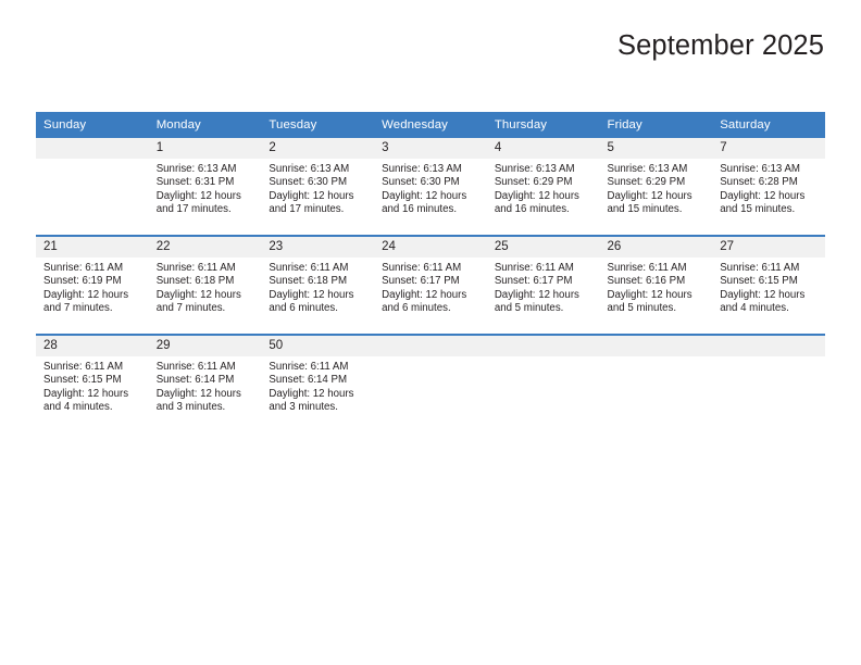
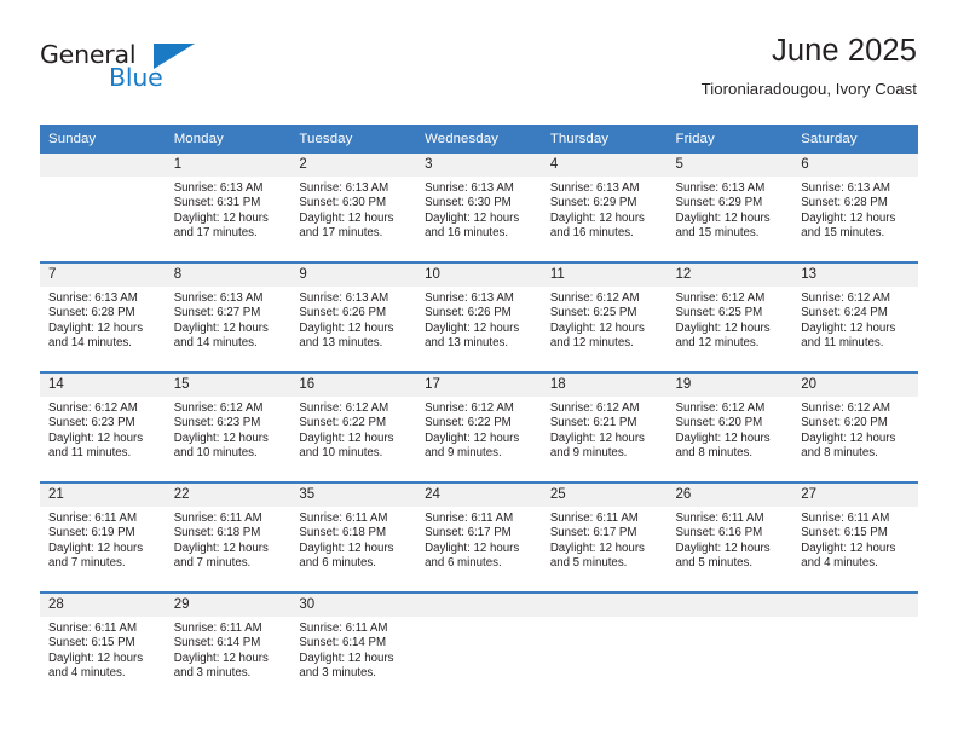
+ General
+ Blue
- September 2025
+ June 2025
+ Tioroniaradougou, Ivory Coast
  Sunday	Monday	Tuesday	Wednesday	Thursday	Friday	Saturday
- 	1Sunrise: 6:13 AMSunset: 6:31 PMDaylight: 12 hoursand 17 minutes.	2Sunrise: 6:13 AMSunset: 6:30 PMDaylight: 12 hoursand 17 minutes.	3Sunrise: 6:13 AMSunset: 6:30 PMDaylight: 12 hoursand 16 minutes.	4Sunrise: 6:13 AMSunset: 6:29 PMDaylight: 12 hoursand 16 minutes.	5Sunrise: 6:13 AMSunset: 6:29 PMDaylight: 12 hoursand 15 minutes.	7Sunrise: 6:13 AMSunset: 6:28 PMDaylight: 12 hoursand 15 minutes.
+ 	1Sunrise: 6:13 AMSunset: 6:31 PMDaylight: 12 hoursand 17 minutes.	2Sunrise: 6:13 AMSunset: 6:30 PMDaylight: 12 hoursand 17 minutes.	3Sunrise: 6:13 AMSunset: 6:30 PMDaylight: 12 hoursand 16 minutes.	4Sunrise: 6:13 AMSunset: 6:29 PMDaylight: 12 hoursand 16 minutes.	5Sunrise: 6:13 AMSunset: 6:29 PMDaylight: 12 hoursand 15 minutes.	6Sunrise: 6:13 AMSunset: 6:28 PMDaylight: 12 hoursand 15 minutes.
+ 7Sunrise: 6:13 AMSunset: 6:28 PMDaylight: 12 hoursand 14 minutes.	8Sunrise: 6:13 AMSunset: 6:27 PMDaylight: 12 hoursand 14 minutes.	9Sunrise: 6:13 AMSunset: 6:26 PMDaylight: 12 hoursand 13 minutes.	10Sunrise: 6:13 AMSunset: 6:26 PMDaylight: 12 hoursand 13 minutes.	11Sunrise: 6:12 AMSunset: 6:25 PMDaylight: 12 hoursand 12 minutes.	12Sunrise: 6:12 AMSunset: 6:25 PMDaylight: 12 hoursand 12 minutes.	13Sunrise: 6:12 AMSunset: 6:24 PMDaylight: 12 hoursand 11 minutes.
+ 14Sunrise: 6:12 AMSunset: 6:23 PMDaylight: 12 hoursand 11 minutes.	15Sunrise: 6:12 AMSunset: 6:23 PMDaylight: 12 hoursand 10 minutes.	16Sunrise: 6:12 AMSunset: 6:22 PMDaylight: 12 hoursand 10 minutes.	17Sunrise: 6:12 AMSunset: 6:22 PMDaylight: 12 hoursand 9 minutes.	18Sunrise: 6:12 AMSunset: 6:21 PMDaylight: 12 hoursand 9 minutes.	19Sunrise: 6:12 AMSunset: 6:20 PMDaylight: 12 hoursand 8 minutes.	20Sunrise: 6:12 AMSunset: 6:20 PMDaylight: 12 hoursand 8 minutes.
- 21Sunrise: 6:11 AMSunset: 6:19 PMDaylight: 12 hoursand 7 minutes.	22Sunrise: 6:11 AMSunset: 6:18 PMDaylight: 12 hoursand 7 minutes.	23Sunrise: 6:11 AMSunset: 6:18 PMDaylight: 12 hoursand 6 minutes.	24Sunrise: 6:11 AMSunset: 6:17 PMDaylight: 12 hoursand 6 minutes.	25Sunrise: 6:11 AMSunset: 6:17 PMDaylight: 12 hoursand 5 minutes.	26Sunrise: 6:11 AMSunset: 6:16 PMDaylight: 12 hoursand 5 minutes.	27Sunrise: 6:11 AMSunset: 6:15 PMDaylight: 12 hoursand 4 minutes.
+ 21Sunrise: 6:11 AMSunset: 6:19 PMDaylight: 12 hoursand 7 minutes.	22Sunrise: 6:11 AMSunset: 6:18 PMDaylight: 12 hoursand 7 minutes.	35Sunrise: 6:11 AMSunset: 6:18 PMDaylight: 12 hoursand 6 minutes.	24Sunrise: 6:11 AMSunset: 6:17 PMDaylight: 12 hoursand 6 minutes.	25Sunrise: 6:11 AMSunset: 6:17 PMDaylight: 12 hoursand 5 minutes.	26Sunrise: 6:11 AMSunset: 6:16 PMDaylight: 12 hoursand 5 minutes.	27Sunrise: 6:11 AMSunset: 6:15 PMDaylight: 12 hoursand 4 minutes.
- 28Sunrise: 6:11 AMSunset: 6:15 PMDaylight: 12 hoursand 4 minutes.	29Sunrise: 6:11 AMSunset: 6:14 PMDaylight: 12 hoursand 3 minutes.	50Sunrise: 6:11 AMSunset: 6:14 PMDaylight: 12 hoursand 3 minutes.
+ 28Sunrise: 6:11 AMSunset: 6:15 PMDaylight: 12 hoursand 4 minutes.	29Sunrise: 6:11 AMSunset: 6:14 PMDaylight: 12 hoursand 3 minutes.	30Sunrise: 6:11 AMSunset: 6:14 PMDaylight: 12 hoursand 3 minutes.
